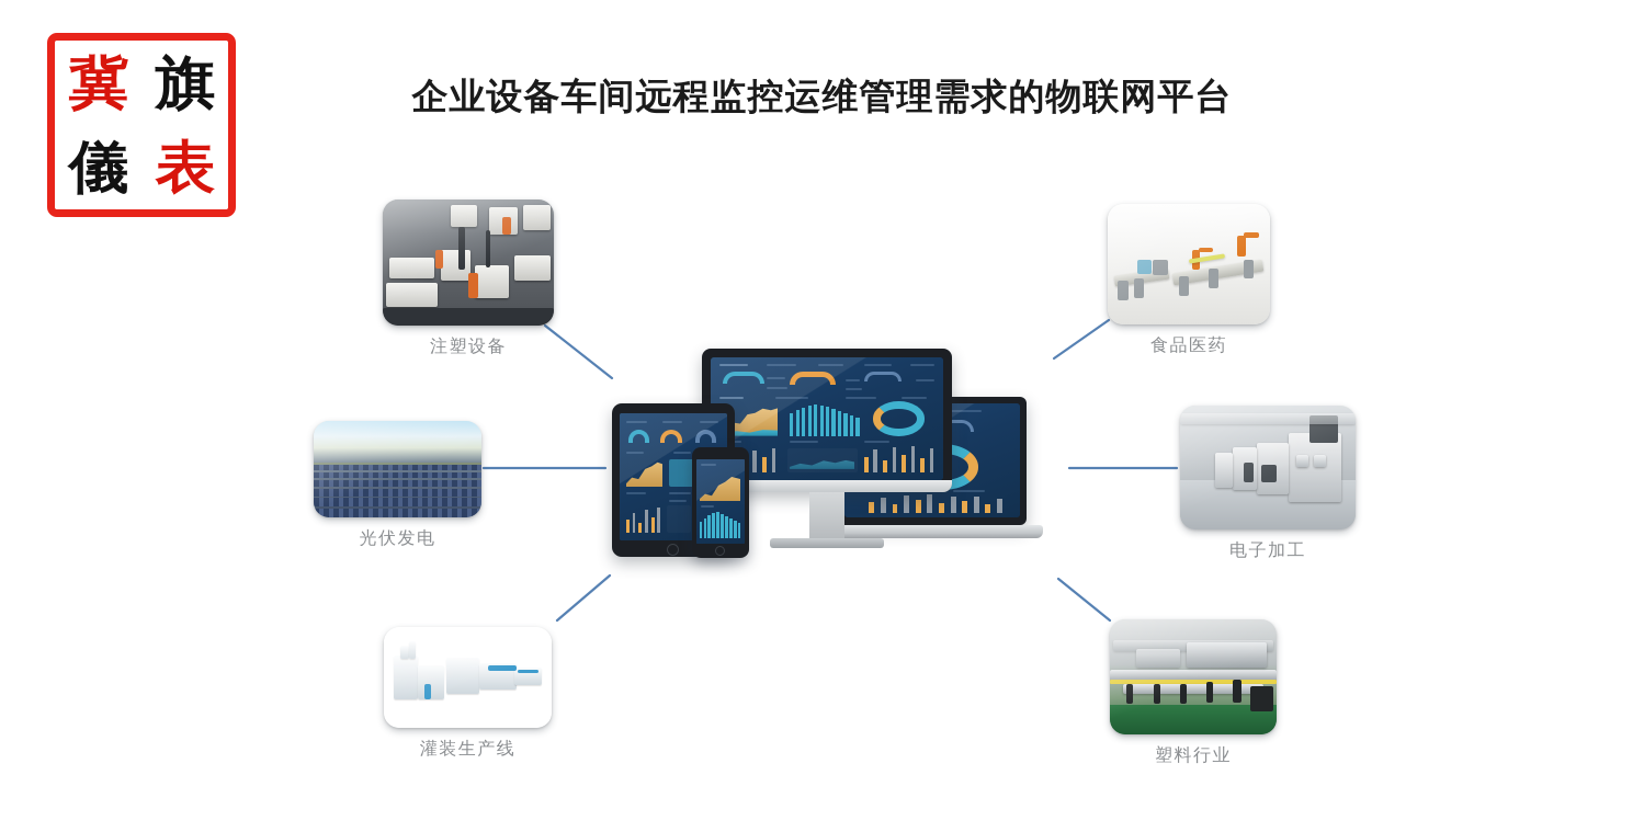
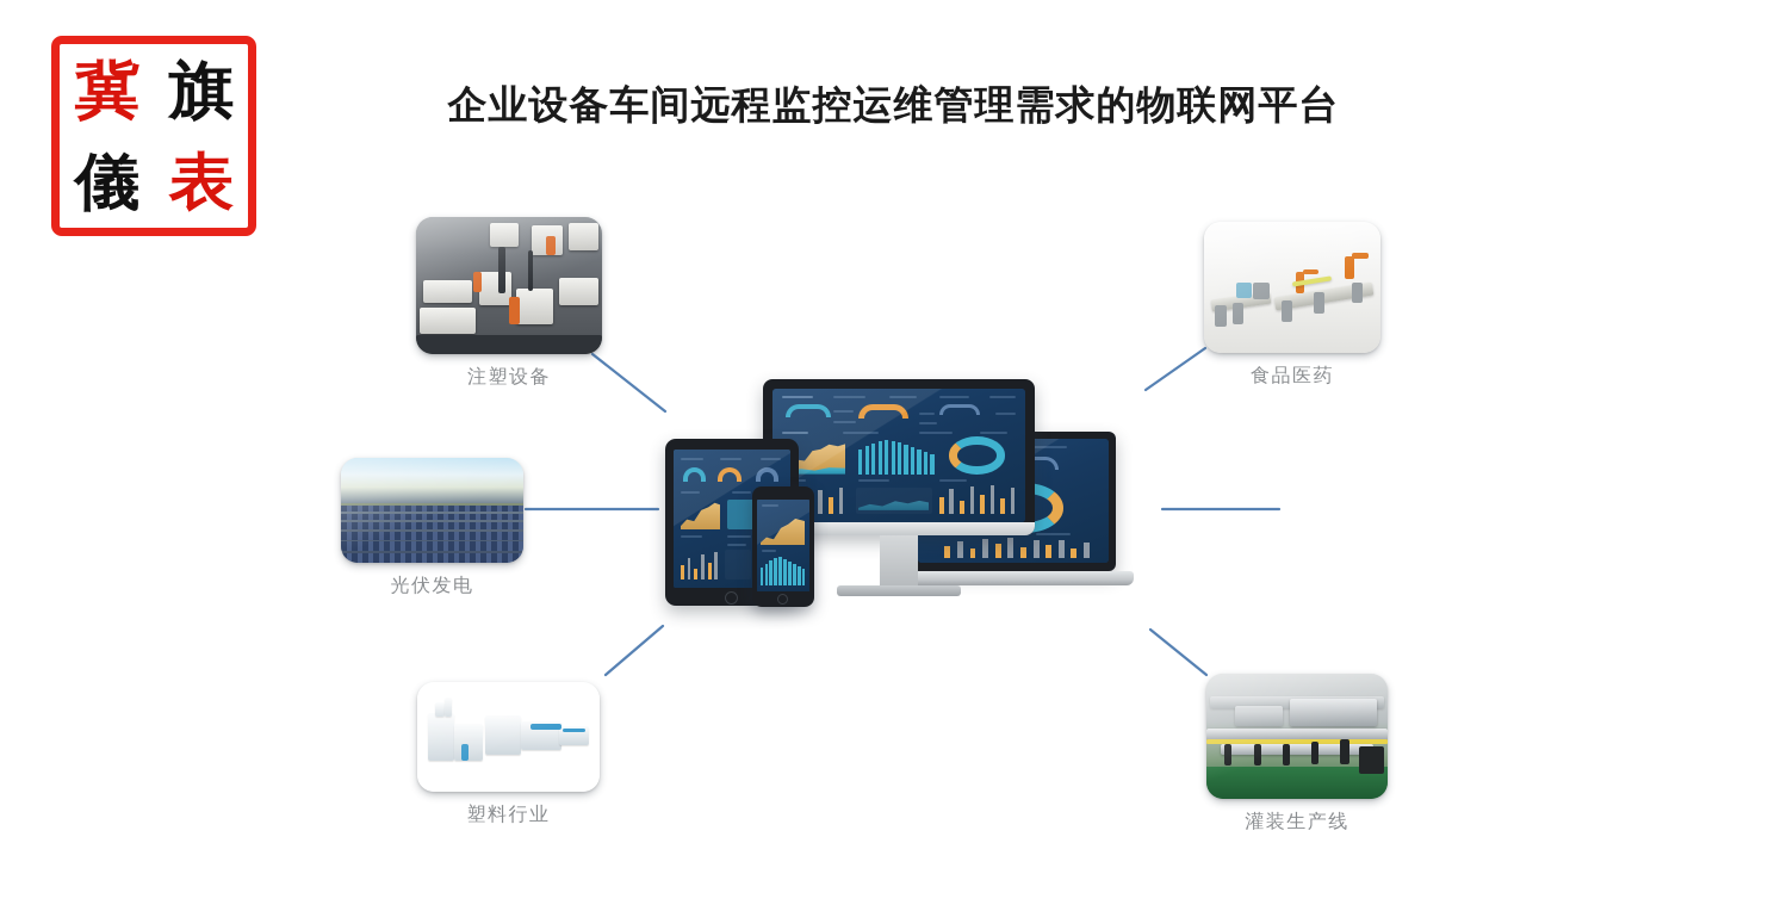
  冀
  旗
  儀
  表
  企业设备车间远程监控运维管理需求的物联网平台
  注塑设备
  光伏发电
- 灌装生产线
+ 塑料行业
  食品医药
- 电子加工
- 塑料行业
+ 灌装生产线
